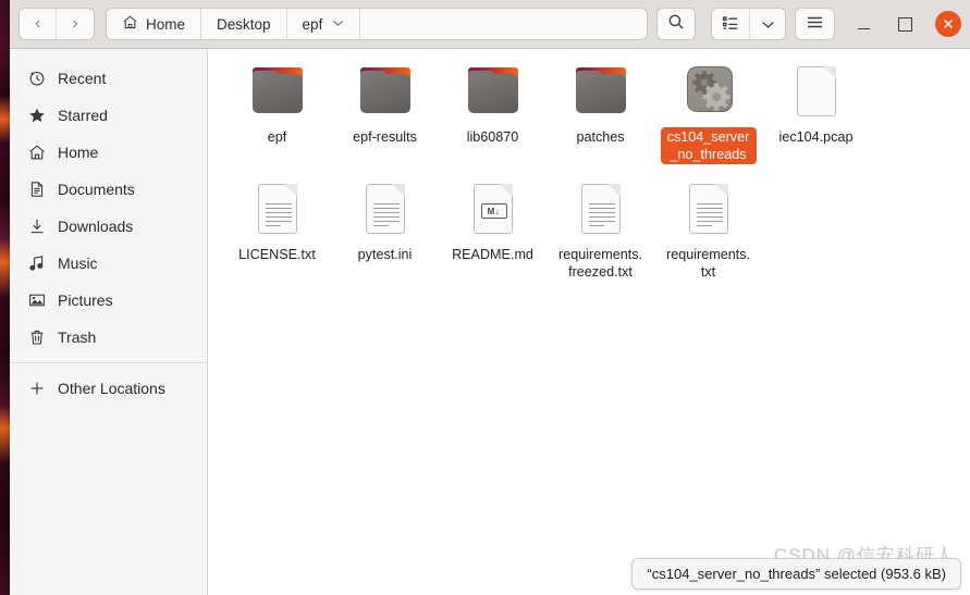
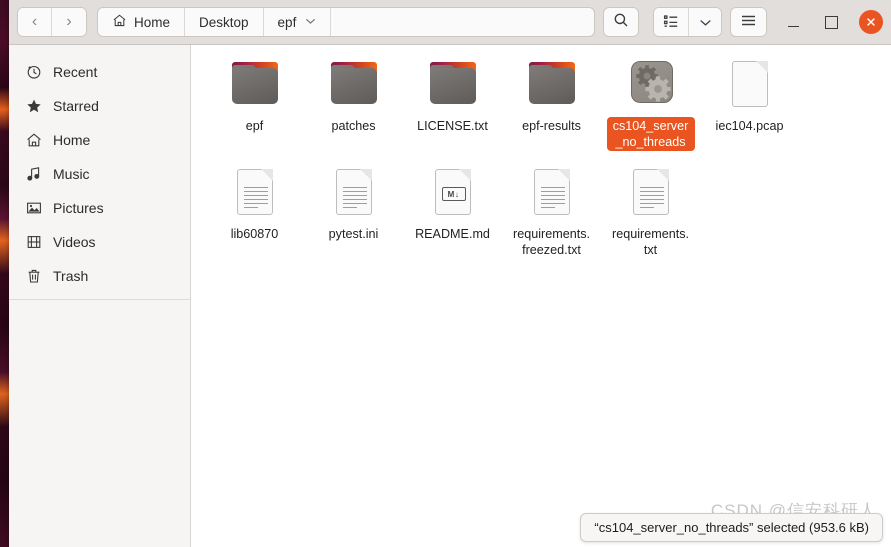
  ‹
  ›
  Home
  Desktop
  epf
  Recent
  Starred
  Home
- Documents
- Downloads
  Music
  Pictures
+ Videos
  Trash
- Other Locations
  epf
- epf-results
+ patches
- lib60870
+ LICENSE.txt
- patches
+ epf-results
  cs104_server_no_threads
  iec104.pcap
- LICENSE.txt
+ lib60870
  pytest.ini
  M↓
  README.md
  requirements.freezed.txt
  requirements.txt
  CSDN @信安科研人
  “cs104_server_no_threads” selected (953.6 kB)
